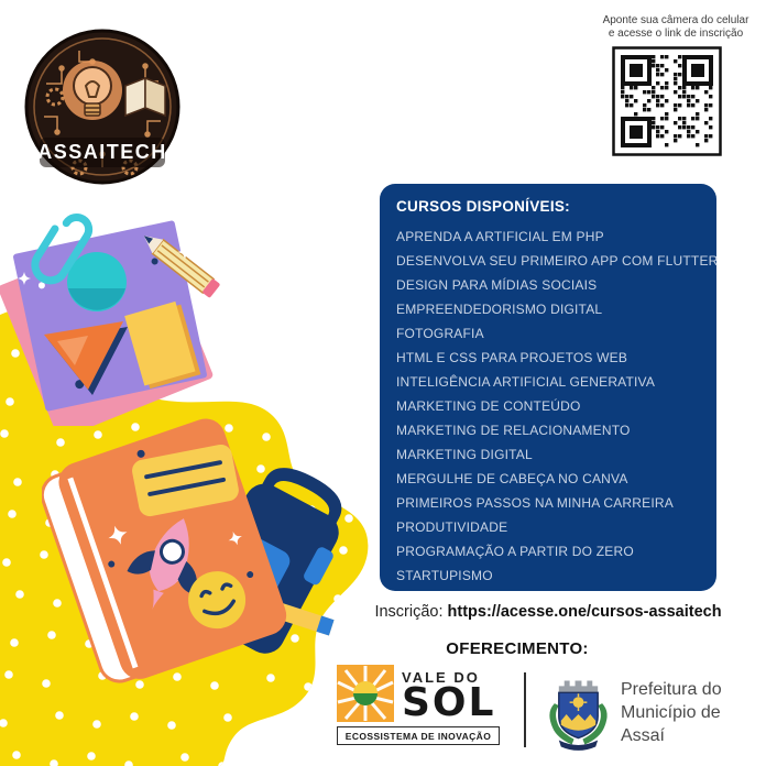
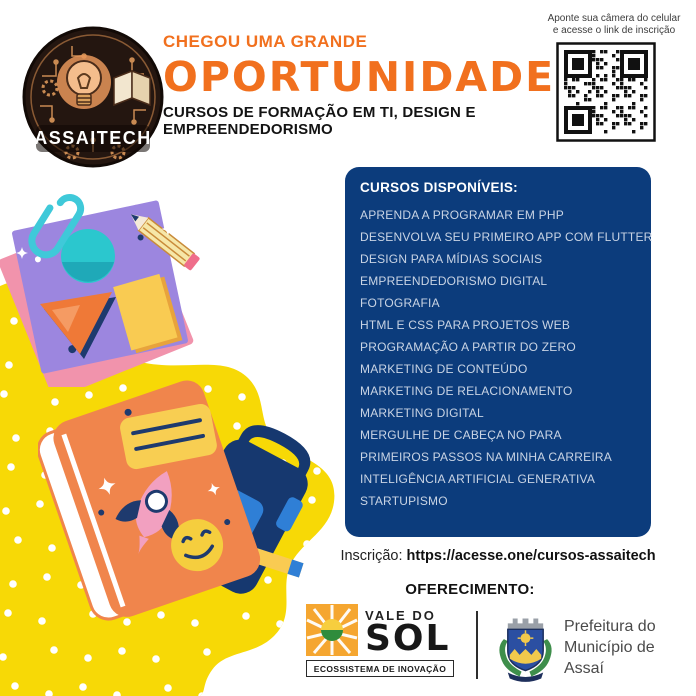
  ASSAITECH
+ CHEGOU UMA GRANDE
+ OPORTUNIDADE
+ CURSOS DE FORMAÇÃO EM TI, DESIGN E EMPREENDEDORISMO
  Aponte sua câmera do celular
  e acesse o link de inscrição
  CURSOS DISPONÍVEIS:
- APRENDA A ARTIFICIAL EM PHP
+ APRENDA A PROGRAMAR EM PHP
  DESENVOLVA SEU PRIMEIRO APP COM FLUTTER
  DESIGN PARA MÍDIAS SOCIAIS
  EMPREENDEDORISMO DIGITAL
  FOTOGRAFIA
  HTML E CSS PARA PROJETOS WEB
- INTELIGÊNCIA ARTIFICIAL GENERATIVA
+ PROGRAMAÇÃO A PARTIR DO ZERO
  MARKETING DE CONTEÚDO
  MARKETING DE RELACIONAMENTO
  MARKETING DIGITAL
- MERGULHE DE CABEÇA NO CANVA
+ MERGULHE DE CABEÇA NO PARA
  PRIMEIROS PASSOS NA MINHA CARREIRA
- PRODUTIVIDADE
- PROGRAMAÇÃO A PARTIR DO ZERO
+ INTELIGÊNCIA ARTIFICIAL GENERATIVA
  STARTUPISMO
  Inscrição: https://acesse.one/cursos-assaitech
  OFERECIMENTO:
  VALE DO
  SOL
  ECOSSISTEMA DE INOVAÇÃO
  Prefeitura do
  Município de Assaí
